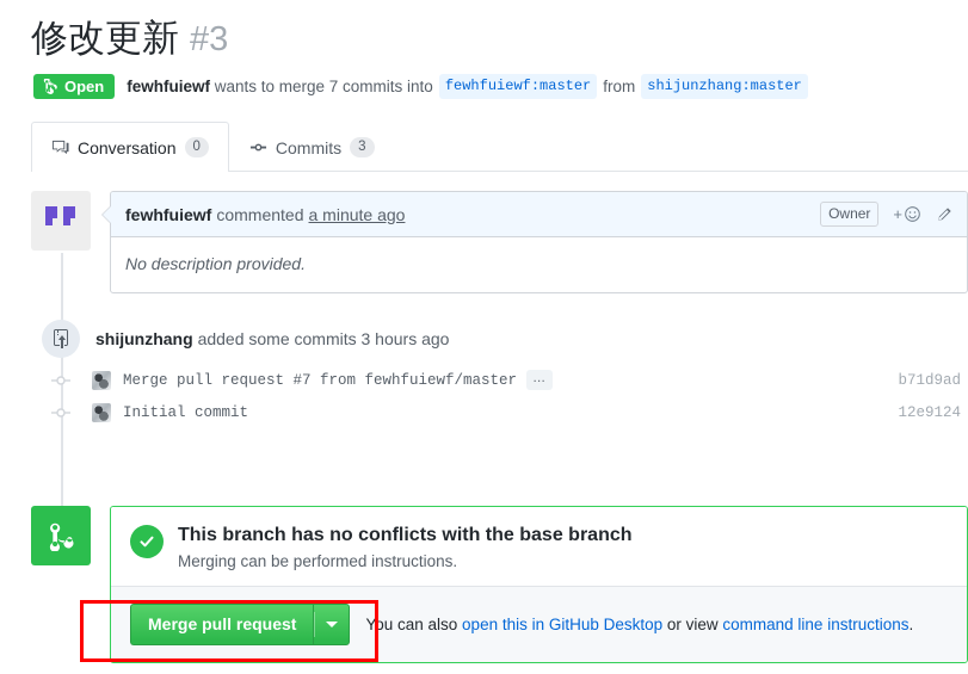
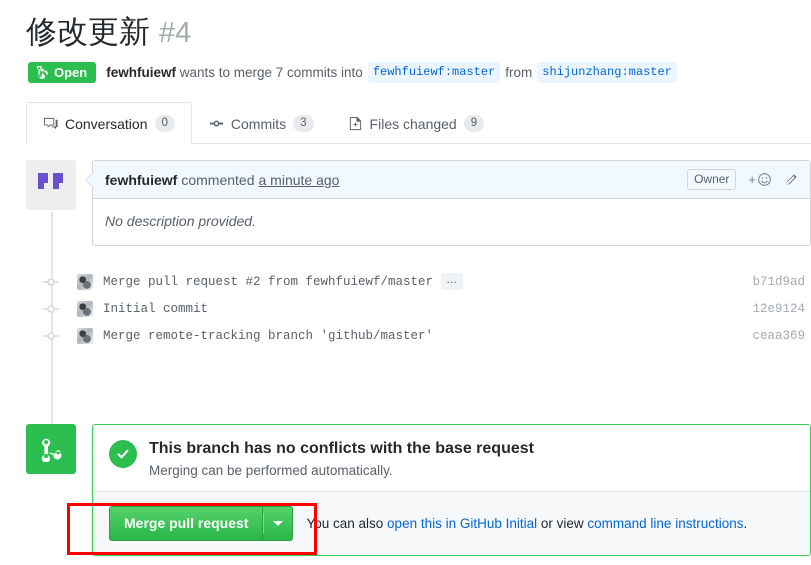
  修改更新
- #3
+ #4
  Open
  fewhfuiewf wants to merge 7 commits into
  fewhfuiewf:master
  from
  shijunzhang:master
  Conversation
  0
  Commits
  3
+ Files changed
+ 9
  fewhfuiewf
  commented
  a minute ago
  Owner
  +
  No description provided.
- shijunzhang added some commits 3 hours ago
- Merge pull request #7 from fewhfuiewf/master
+ Merge pull request #2 from fewhfuiewf/master
  …
  b71d9ad
  Initial commit
  12e9124
+ Merge remote-tracking branch 'github/master'
+ ceaa369
- This branch has no conflicts with the base branch
+ This branch has no conflicts with the base request
- Merging can be performed instructions.
+ Merging can be performed automatically.
  Merge pull request
- You can also open this in GitHub Desktop or view command line instructions.
+ You can also open this in GitHub Initial or view command line instructions.
